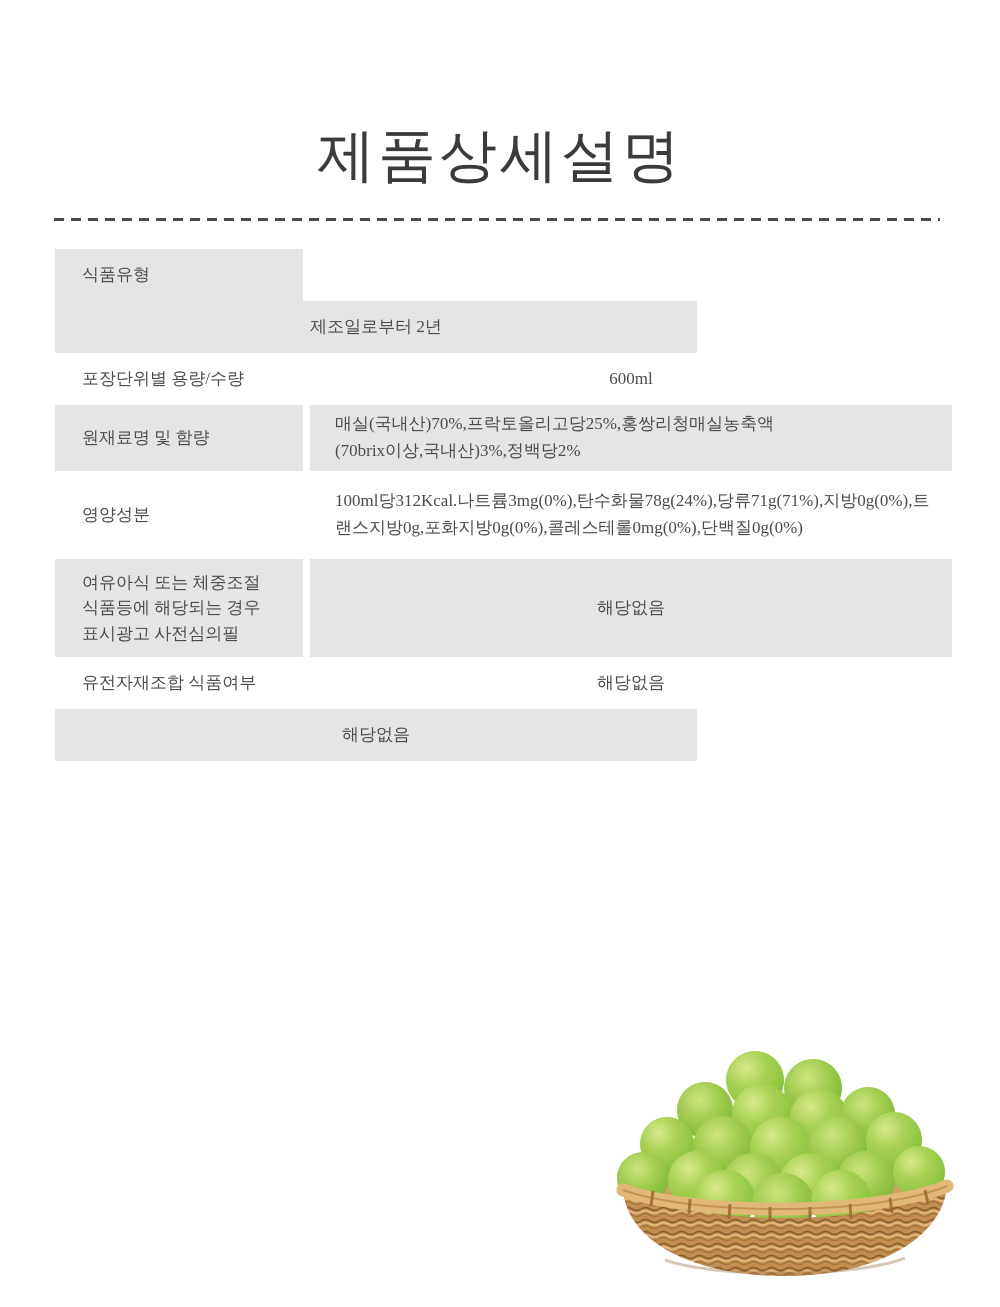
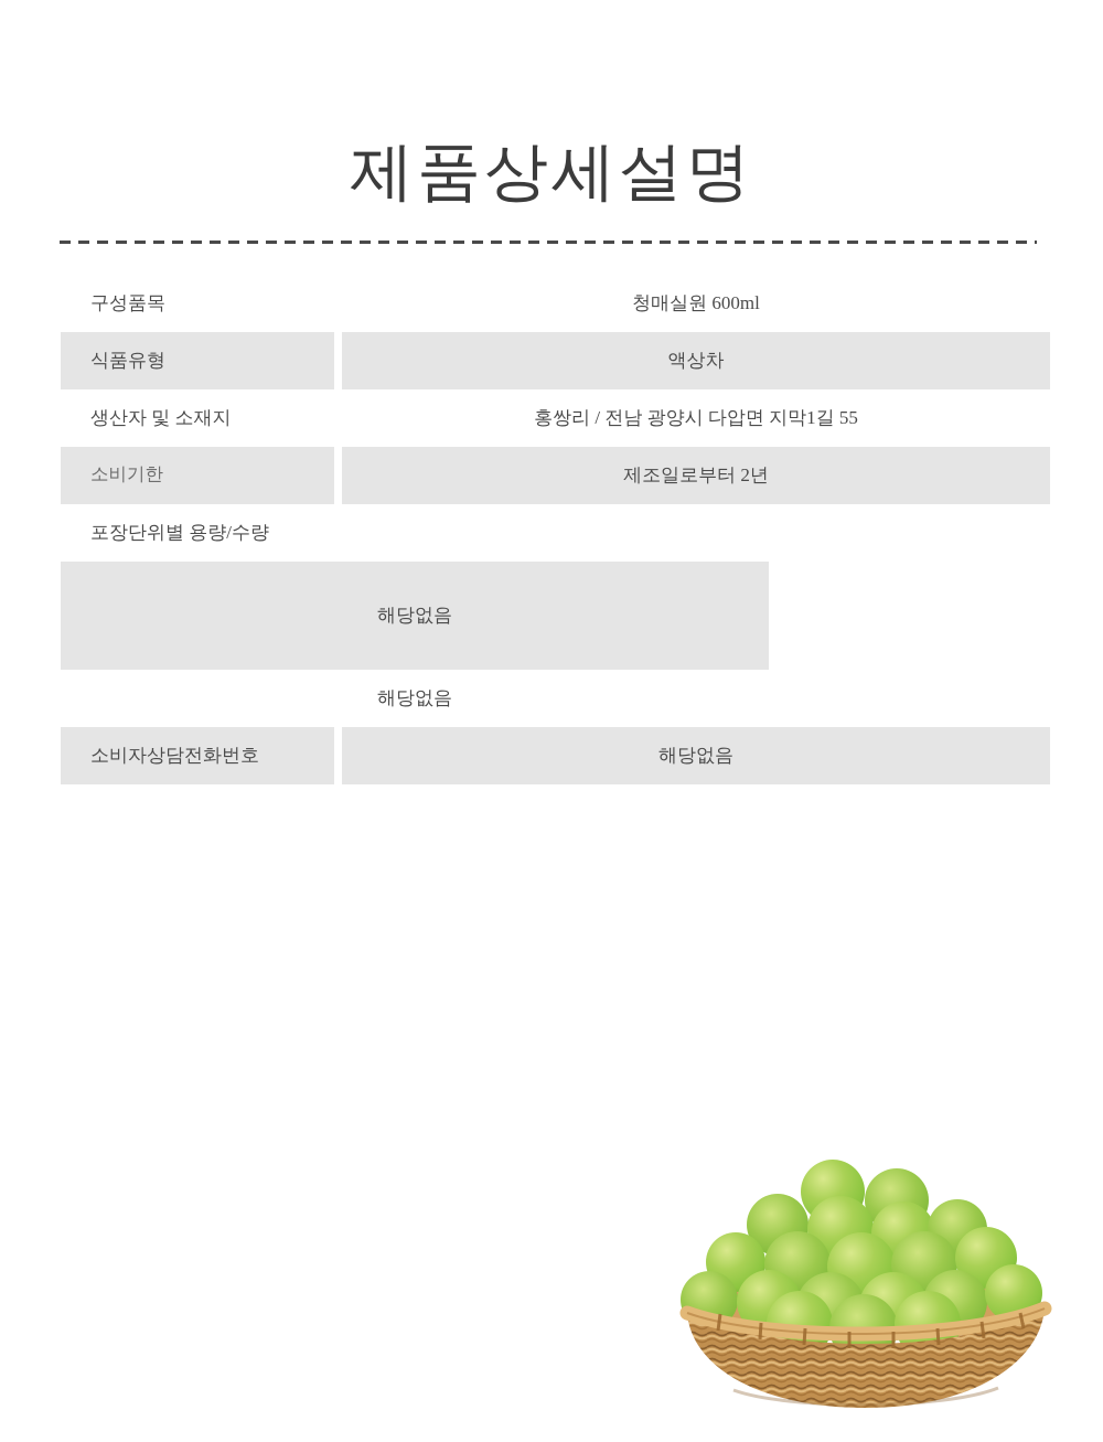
  제품상세설명
+ 구성품목
+ 청매실원 600ml
  식품유형
+ 액상차
+ 생산자 및 소재지
+ 홍쌍리 / 전남 광양시 다압면 지막1길 55
+ 소비기한
  제조일로부터 2년
  포장단위별 용량/수량
- 600ml
- 원재료명 및 함량
- 매실(국내산)70%,프락토올리고당25%,홍쌍리청매실농축액
- (70brix이상,국내산)3%,정백당2%
- 영양성분
- 100ml당312Kcal.나트륨3mg(0%),탄수화물78g(24%),당류71g(71%),지방0g(0%),트랜스지방0g,포화지방0g(0%),콜레스테롤0mg(0%),단백질0g(0%)
- 여유아식 또는 체중조절
- 식품등에 해당되는 경우
- 표시광고 사전심의필
  해당없음
- 유전자재조합 식품여부
  해당없음
+ 소비자상담전화번호
  해당없음
